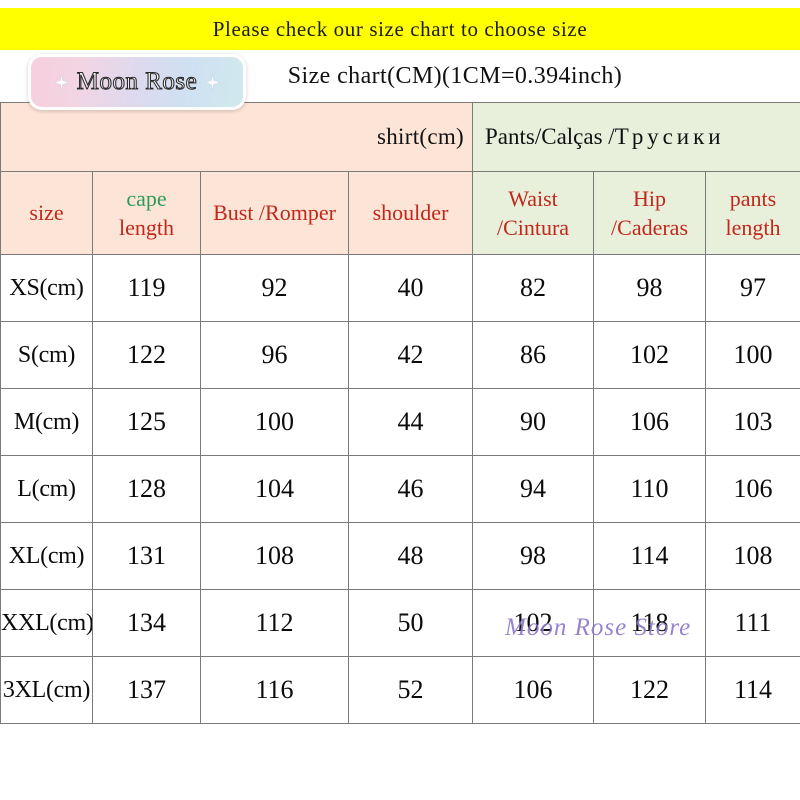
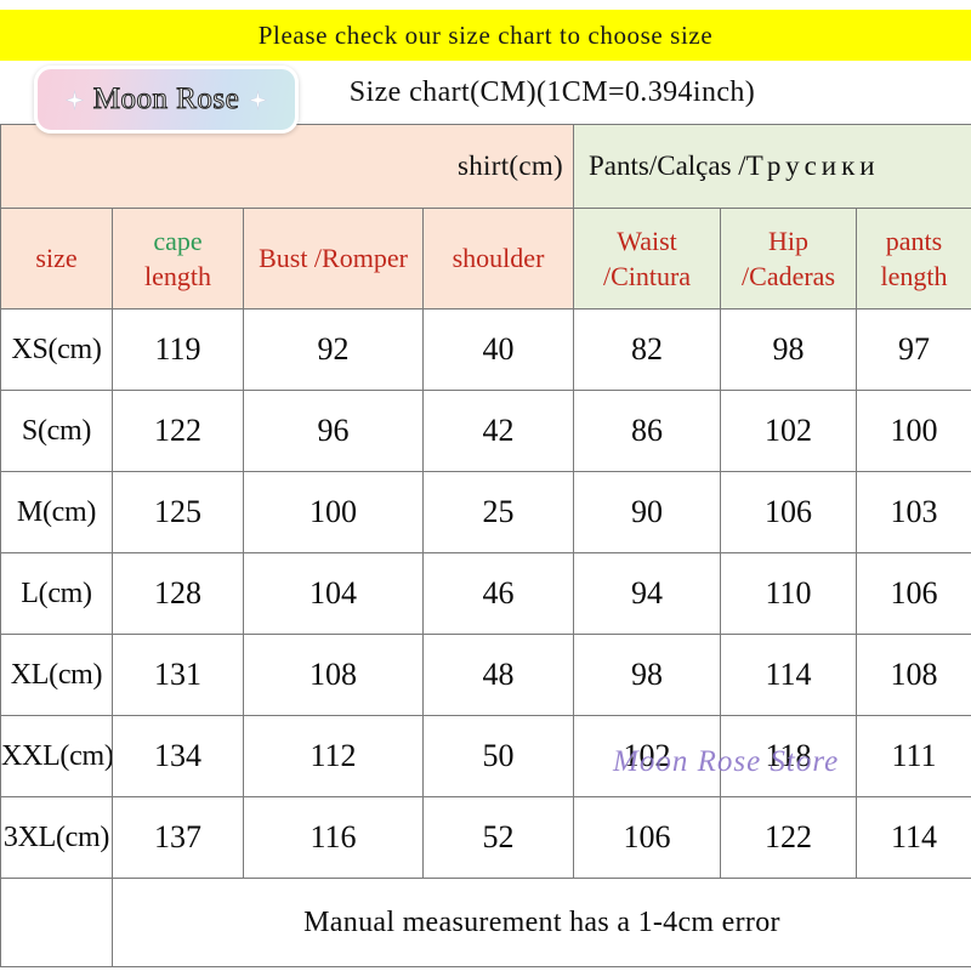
  Please check our size chart to choose size
  Size chart(CM)(1CM=0.394inch)
  Moon Rose
  shirt(cm)	Pants/Calças /Трусики
  size	cape length	Bust /Romper	shoulder	Waist /Cintura	Hip /Caderas	pants length
  XS(cm)	119	92	40	82	98	97
  S(cm)	122	96	42	86	102	100
- M(cm)	125	100	44	90	106	103
+ M(cm)	125	100	25	90	106	103
  L(cm)	128	104	46	94	110	106
  XL(cm)	131	108	48	98	114	108
  XXL(cm)	134	112	50	102	118	111
  3XL(cm)	137	116	52	106	122	114
+ 	Manual measurement has a 1-4cm error
  Moon Rose Store
